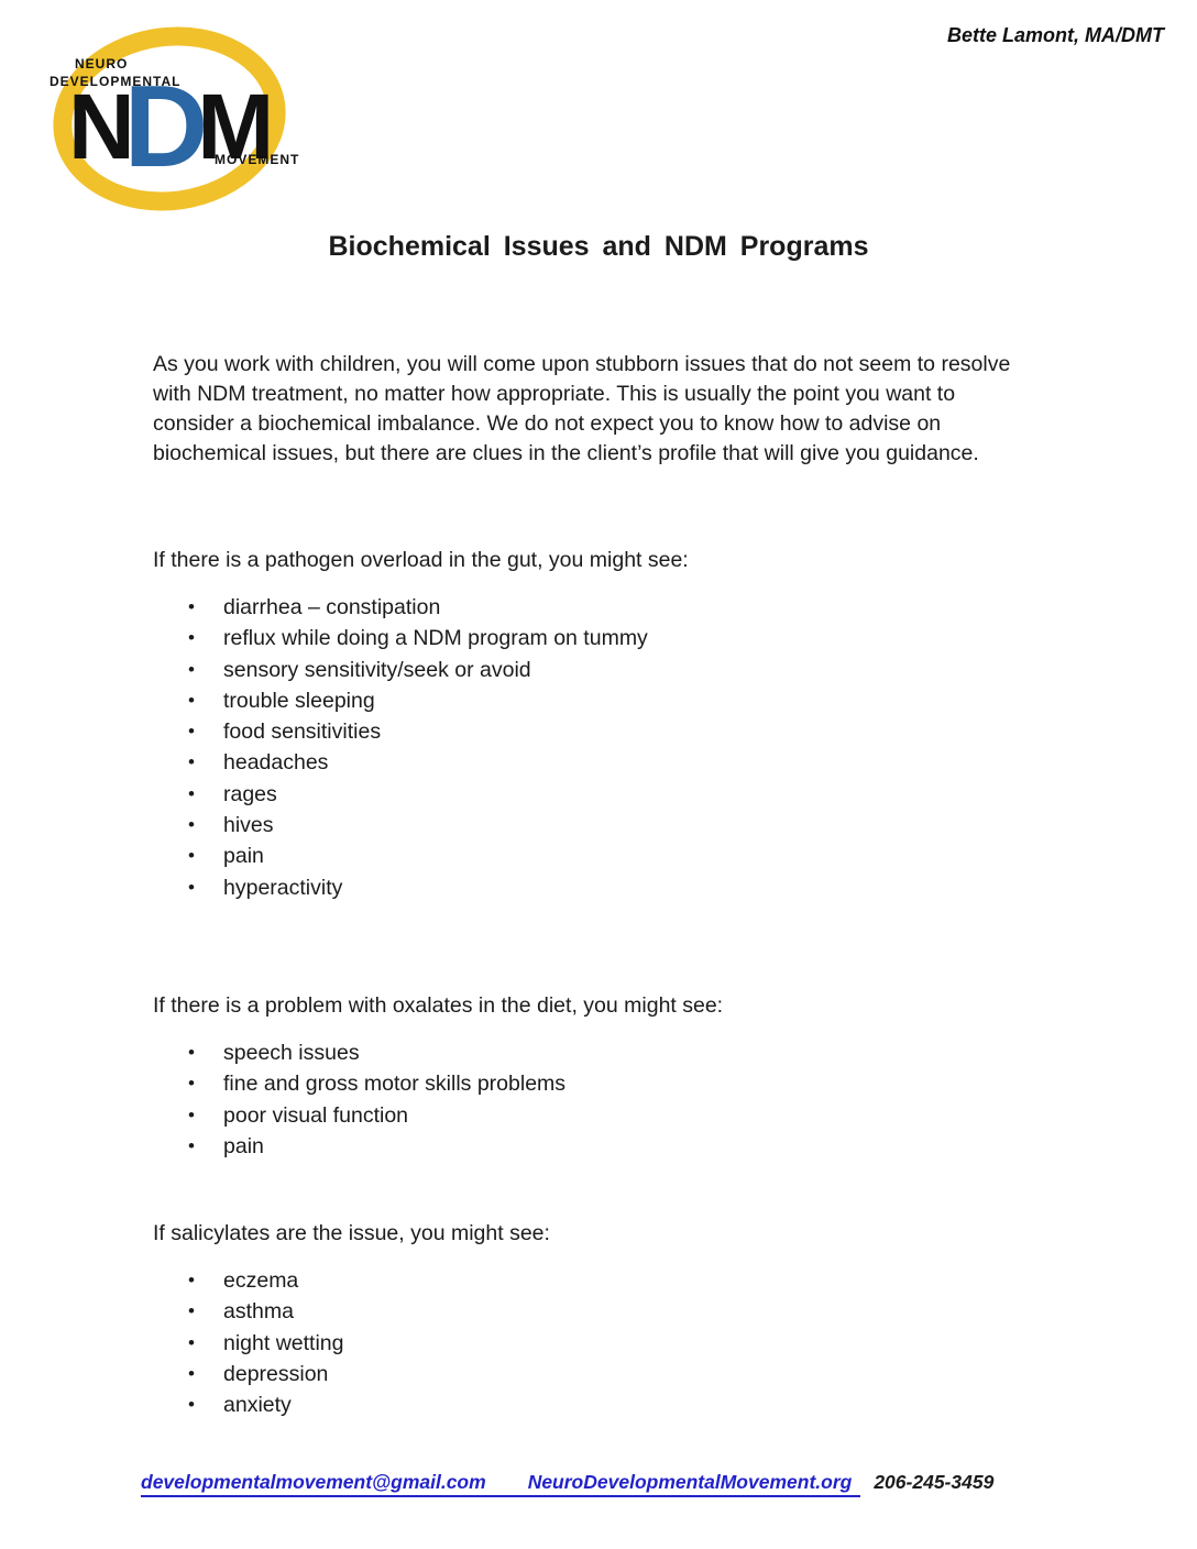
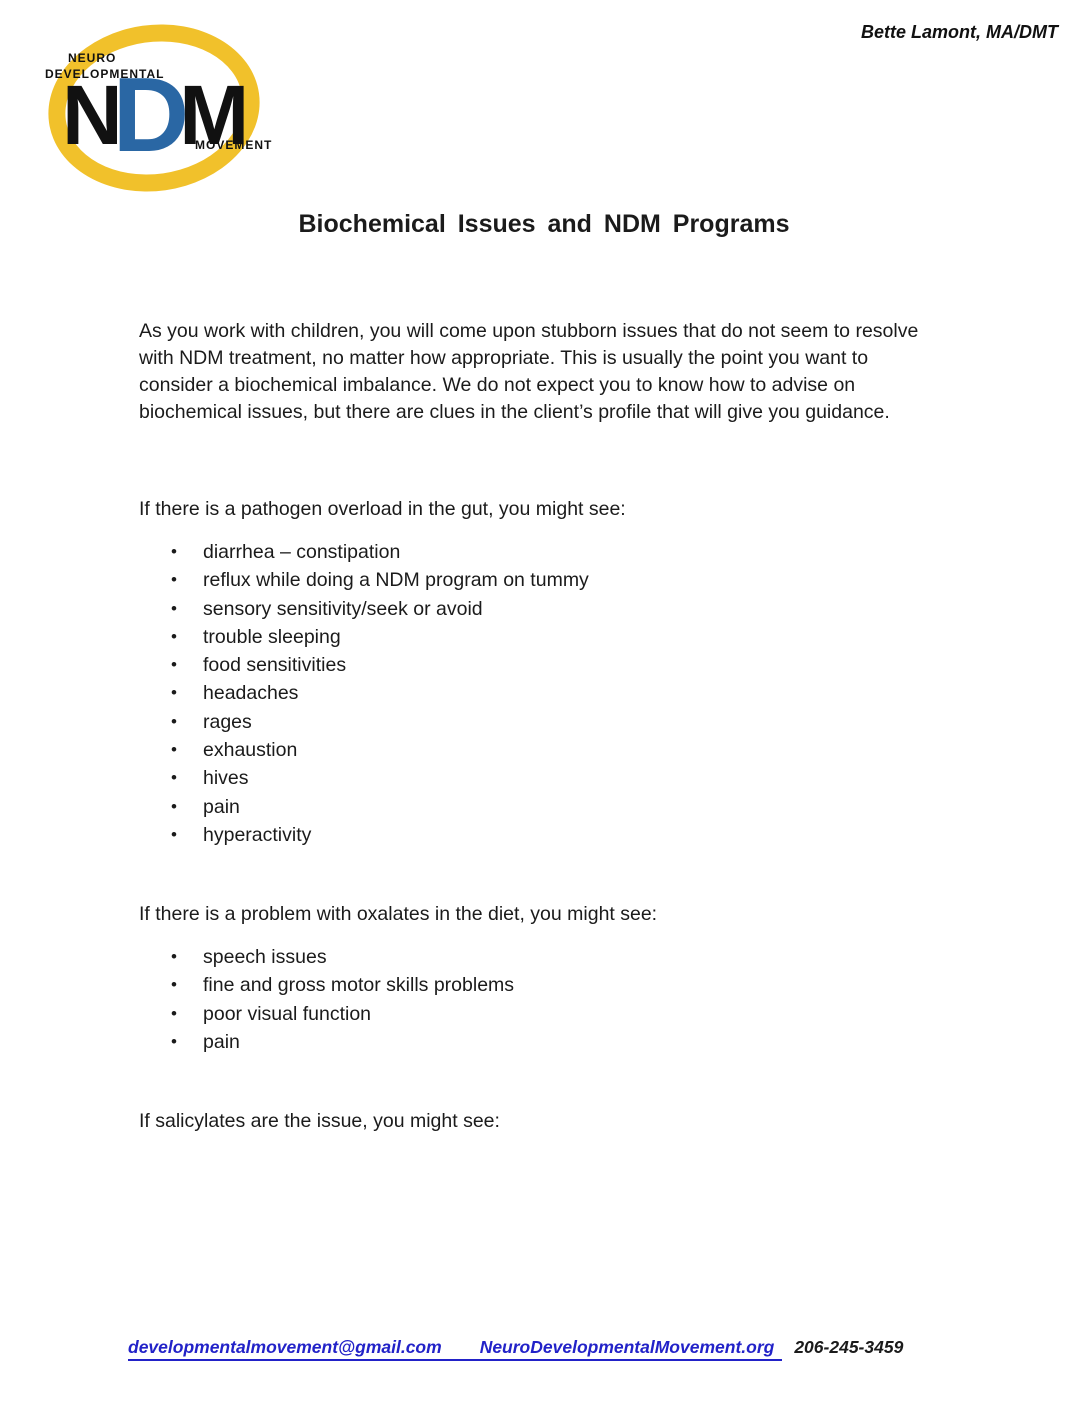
  NEURO
  DEVELOPMENTAL
  N
  D
  M
  MOVEMENT
  Bette Lamont, MA/DMT
  Biochemical Issues and NDM Programs
  As you work with children, you will come upon stubborn issues that do not seem to resolve with NDM treatment, no matter how appropriate. This is usually the point you want to consider a biochemical imbalance. We do not expect you to know how to advise on biochemical issues, but there are clues in the client’s profile that will give you guidance.
  If there is a pathogen overload in the gut, you might see:
  diarrhea – constipation
  reflux while doing a NDM program on tummy
  sensory sensitivity/seek or avoid
  trouble sleeping
  food sensitivities
  headaches
  rages
+ exhaustion
  hives
  pain
  hyperactivity
  If there is a problem with oxalates in the diet, you might see:
  speech issues
  fine and gross motor skills problems
  poor visual function
  pain
  If salicylates are the issue, you might see:
- eczema
- asthma
- night wetting
- depression
- anxiety
  developmentalmovement@gmail.com NeuroDevelopmentalMovement.org 206-245-3459
